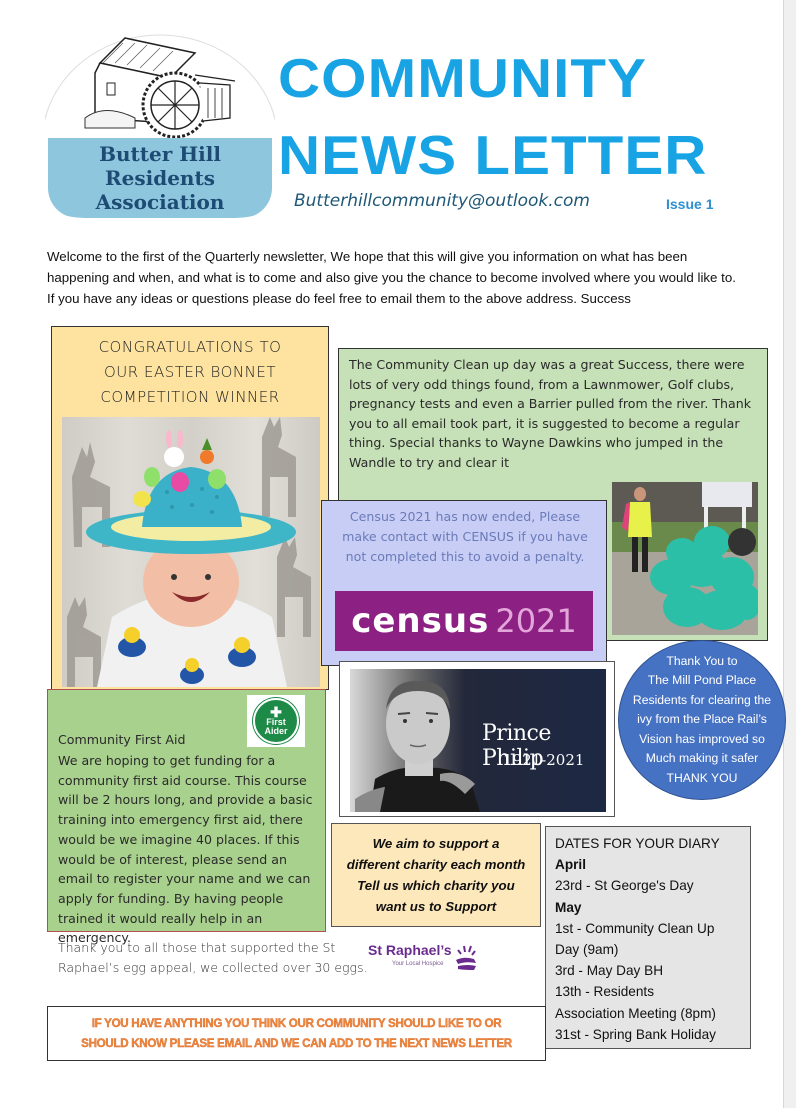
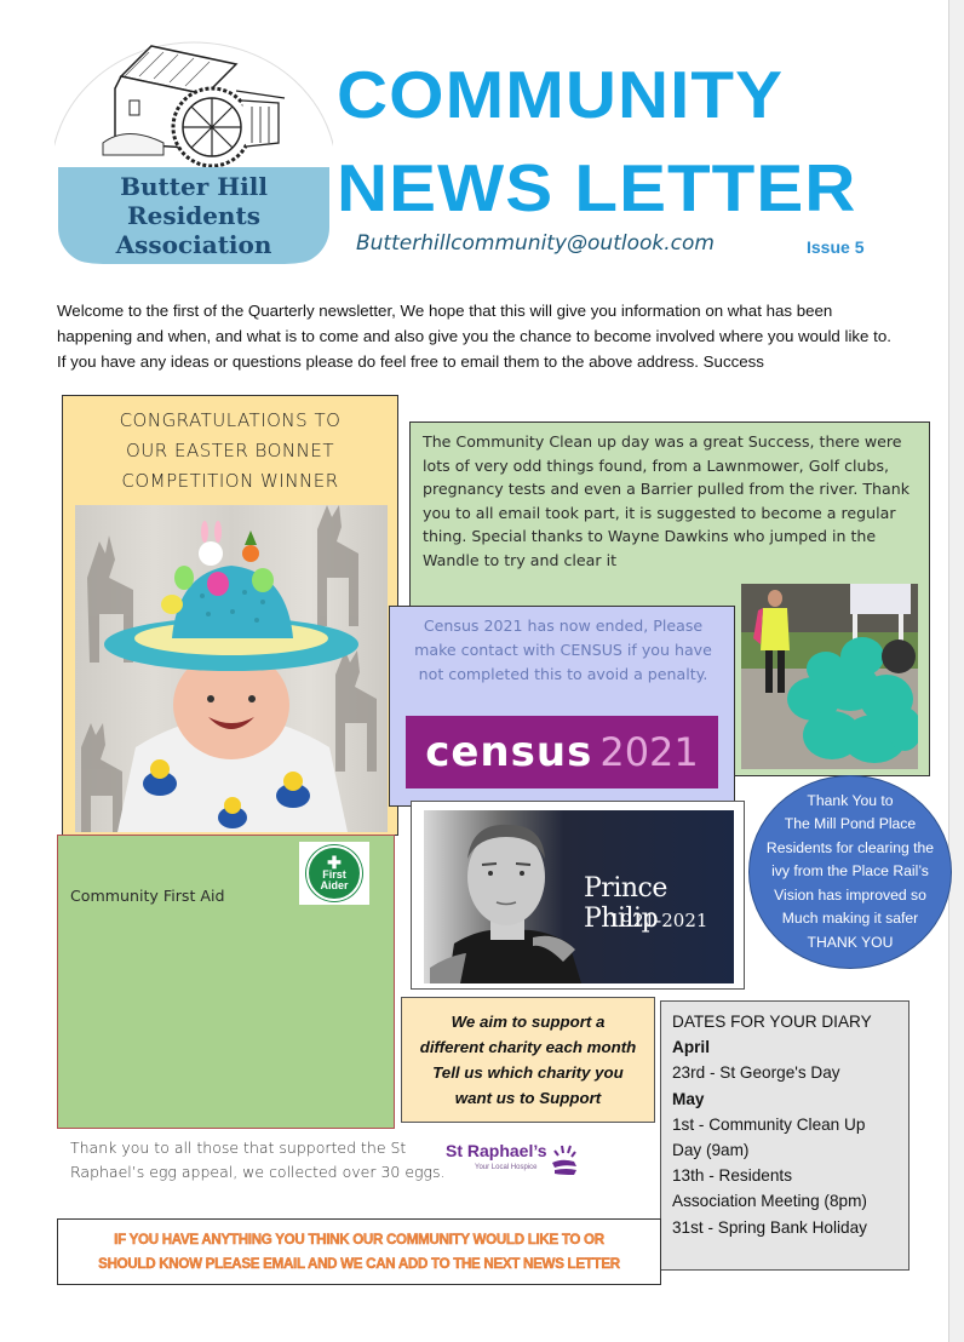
  Butter Hill
  Residents
  Association
  COMMUNITY
  NEWS LETTER
  Butterhillcommunity@outlook.com
- Issue 1
+ Issue 5
  Welcome to the first of the Quarterly newsletter, We hope that this will give you information on what has been happening and when, and what is to come and also give you the chance to become involved where you would like to. If you have any ideas or questions please do feel free to email them to the above address. Success
  CONGRATULATIONS TO
  OUR EASTER BONNET
  COMPETITION WINNER
  The Community Clean up day was a great Success, there were lots of very odd things found, from a Lawnmower, Golf clubs, pregnancy tests and even a Barrier pulled from the river. Thank you to all email took part, it is suggested to become a regular thing. Special thanks to Wayne Dawkins who jumped in the Wandle to try and clear it
  Census 2021 has now ended, Please make contact with CENSUS if you have not completed this to avoid a penalty.
  census
  2021
  Thank You to
  The Mill Pond Place
  Residents for clearing the
  ivy from the Place Rail’s
  Vision has improved so
  Much making it safer
  THANK YOU
  Prince Philip
  1921-2021
  ✚
  First
  Aider
  Community First Aid
- We are hoping to get funding for a community first aid course. This course will be 2 hours long, and provide a basic training into emergency first aid, there would be we imagine 40 places. If this would be of interest, please send an email to register your name and we can apply for funding. By having people trained it would really help in an emergency.
  We aim to support a
  different charity each month
  Tell us which charity you
  want us to Support
  DATES FOR YOUR DIARY
  April
  23rd - St George's Day
  May
  1st - Community Clean Up
  Day (9am)
- 3rd - May Day BH
  13th - Residents
  Association Meeting (8pm)
  31st - Spring Bank Holiday
  Thank you to all those that supported the St Raphael’s egg appeal, we collected over 30 eggs.
  St Raphael’s
- IF YOU HAVE ANYTHING YOU THINK OUR COMMUNITY SHOULD LIKE TO OR
+ IF YOU HAVE ANYTHING YOU THINK OUR COMMUNITY WOULD LIKE TO OR
  SHOULD KNOW PLEASE EMAIL AND WE CAN ADD TO THE NEXT NEWS LETTER
